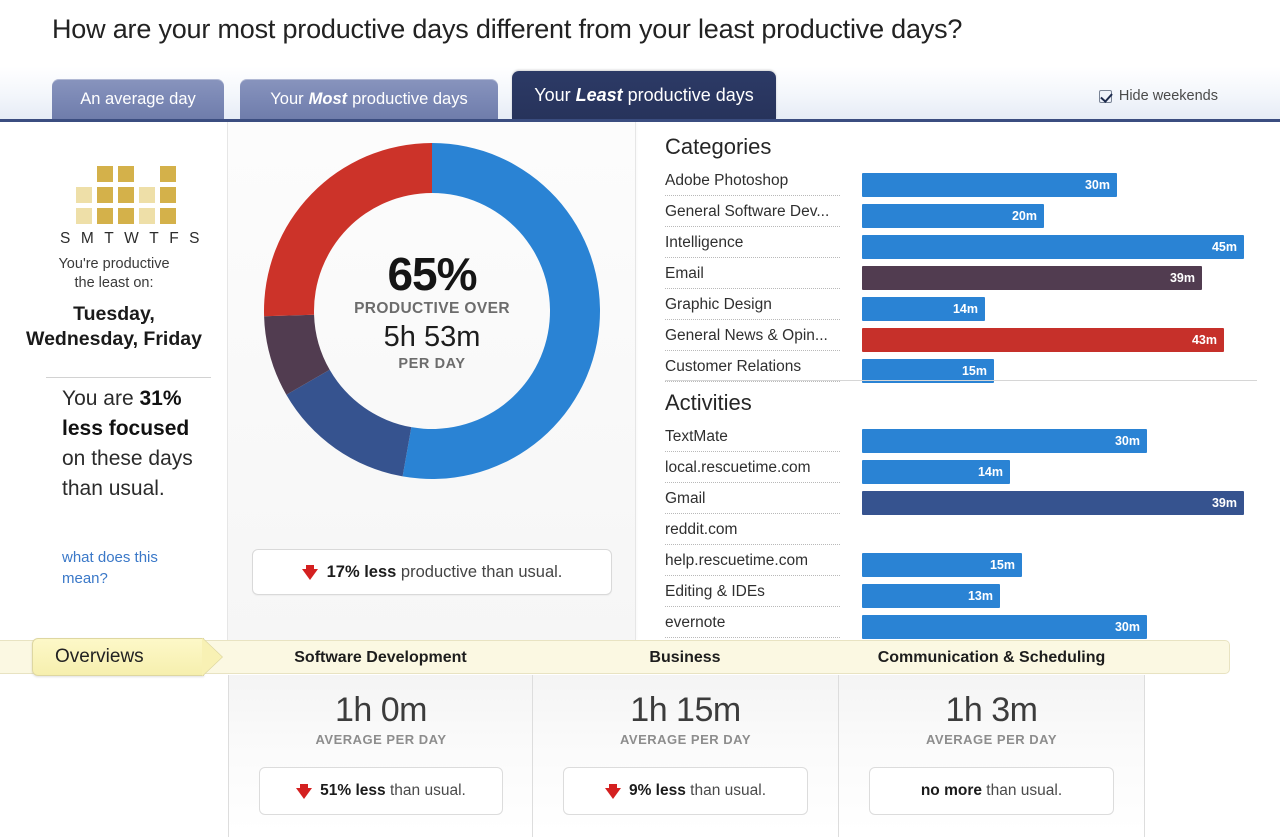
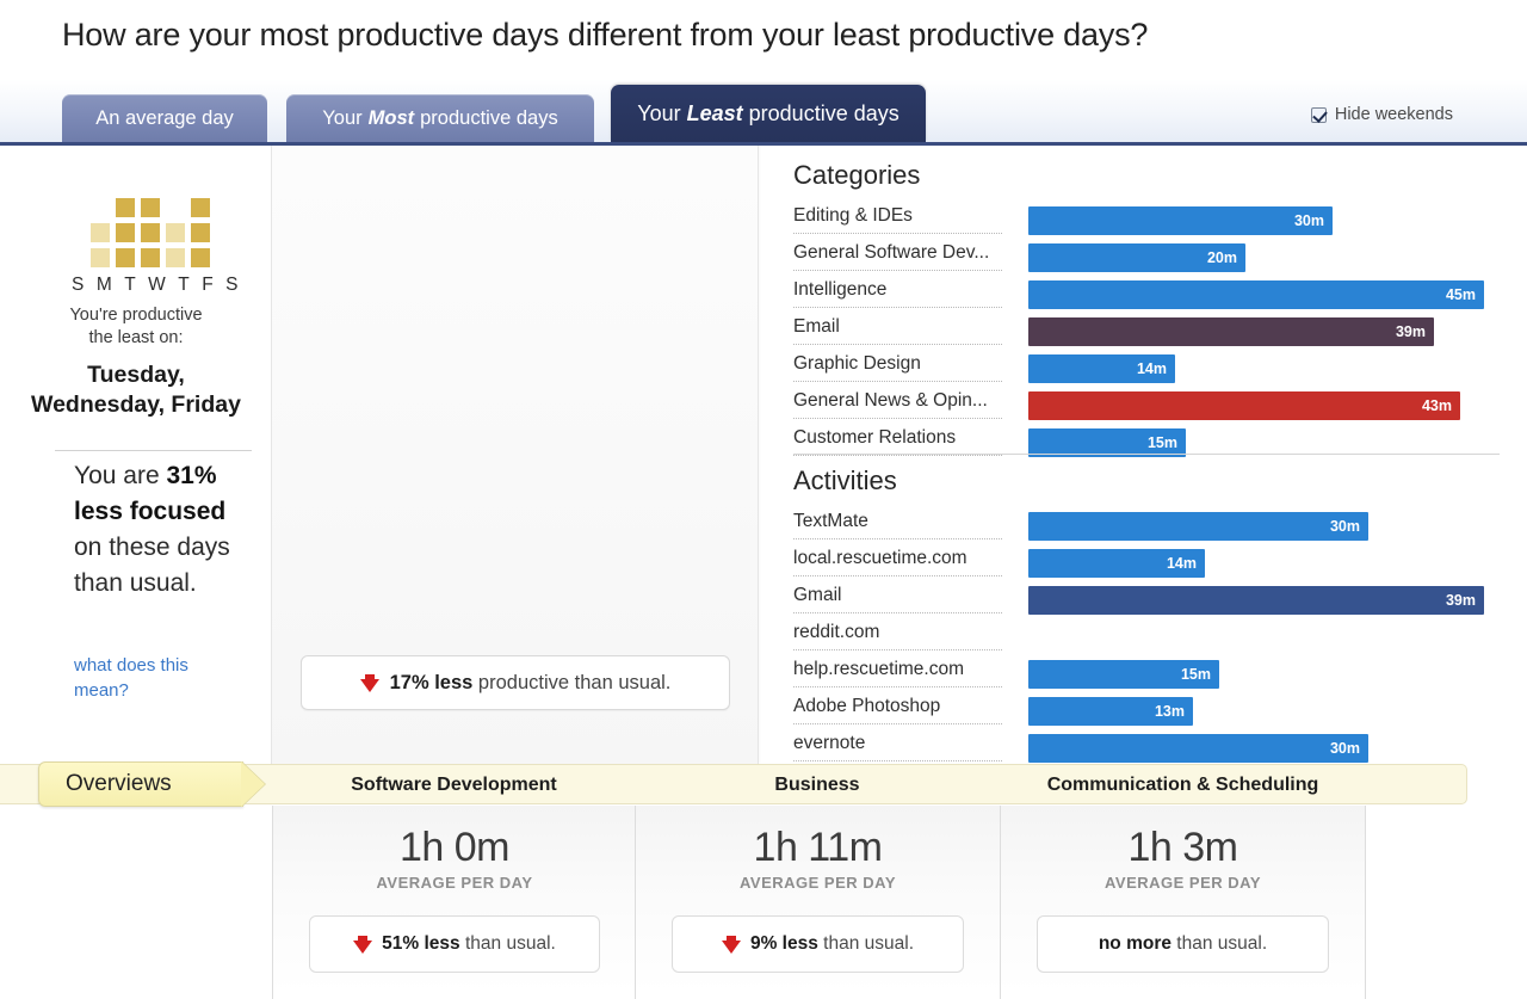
  How are your most productive days different from your least productive days?
  An average day
  Your
  Most
  productive days
  Your
  Least
  productive days
  Hide weekends
  S
  M
  T
  W
  T
  F
  S
  You're productive
  the least on:
  Tuesday, Wednesday, Friday
  You are 31% less focused on these days than usual.
  what does this mean?
- 65%
- PRODUCTIVE OVER
- 5h 53m
- PER DAY
  17% less productive than usual.
  Categories
- Adobe Photoshop
+ Editing & IDEs
  30m
  General Software Dev...
  20m
  Intelligence
  45m
  Email
  39m
  Graphic Design
  14m
  General News & Opin...
  43m
  Customer Relations
  15m
  Activities
  TextMate
  30m
  local.rescuetime.com
  14m
  Gmail
  39m
  reddit.com
  help.rescuetime.com
  15m
- Editing & IDEs
+ Adobe Photoshop
  13m
  evernote
  30m
  Software Development
  Business
  Communication & Scheduling
  Overviews
  1h 0m
  AVERAGE PER DAY
  51% less than usual.
- 1h 15m
+ 1h 11m
  AVERAGE PER DAY
  9% less than usual.
  1h 3m
  AVERAGE PER DAY
  no more than usual.
